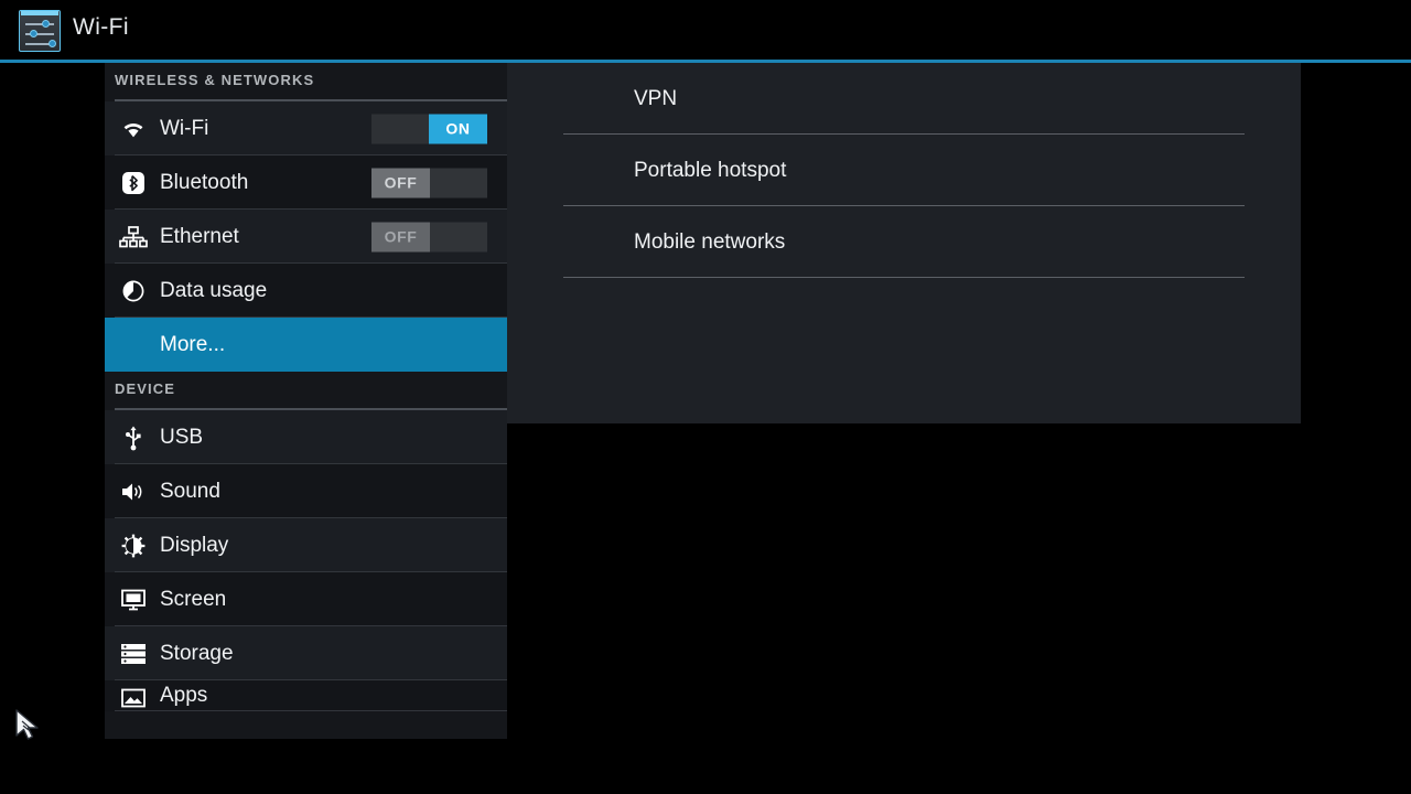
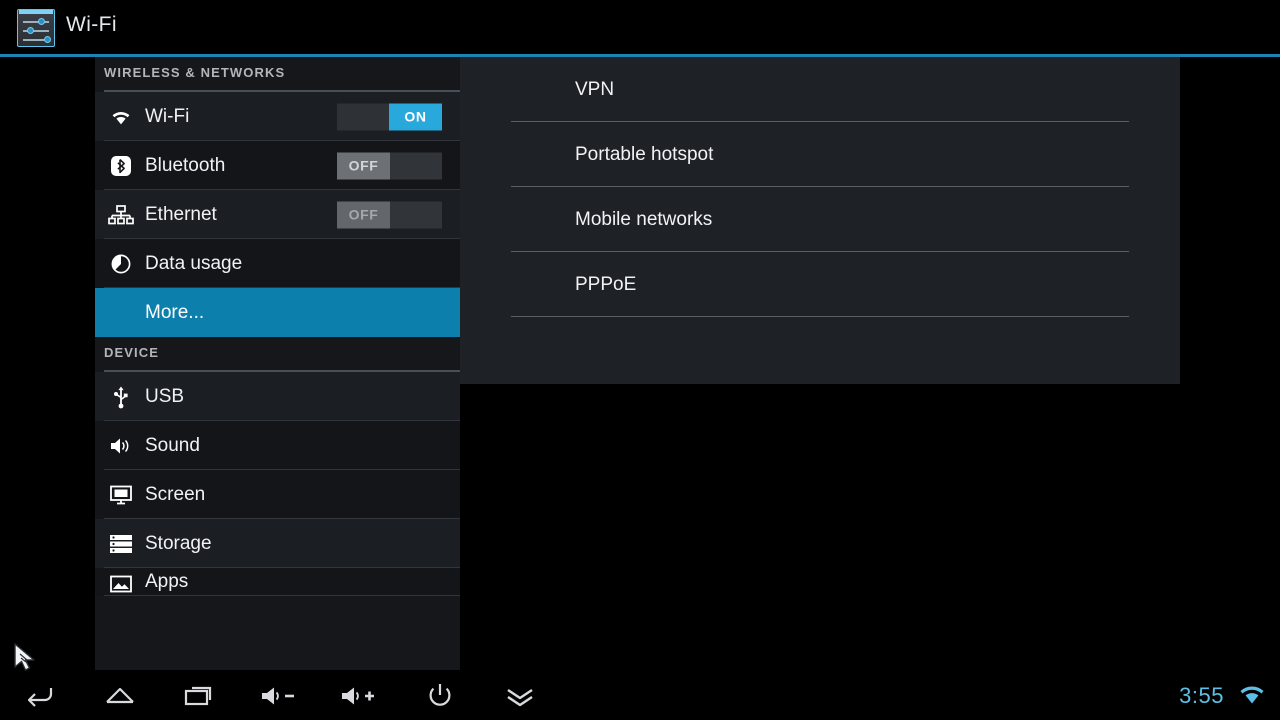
  Wi-Fi
  WIRELESS & NETWORKS
  Wi-Fi
  ON
  Bluetooth
  OFF
  Ethernet
  OFF
  Data usage
  More...
  DEVICE
  USB
  Sound
- Display
  Screen
  Storage
  Apps
  VPN
  Portable hotspot
  Mobile networks
+ PPPoE
+ 3:55
